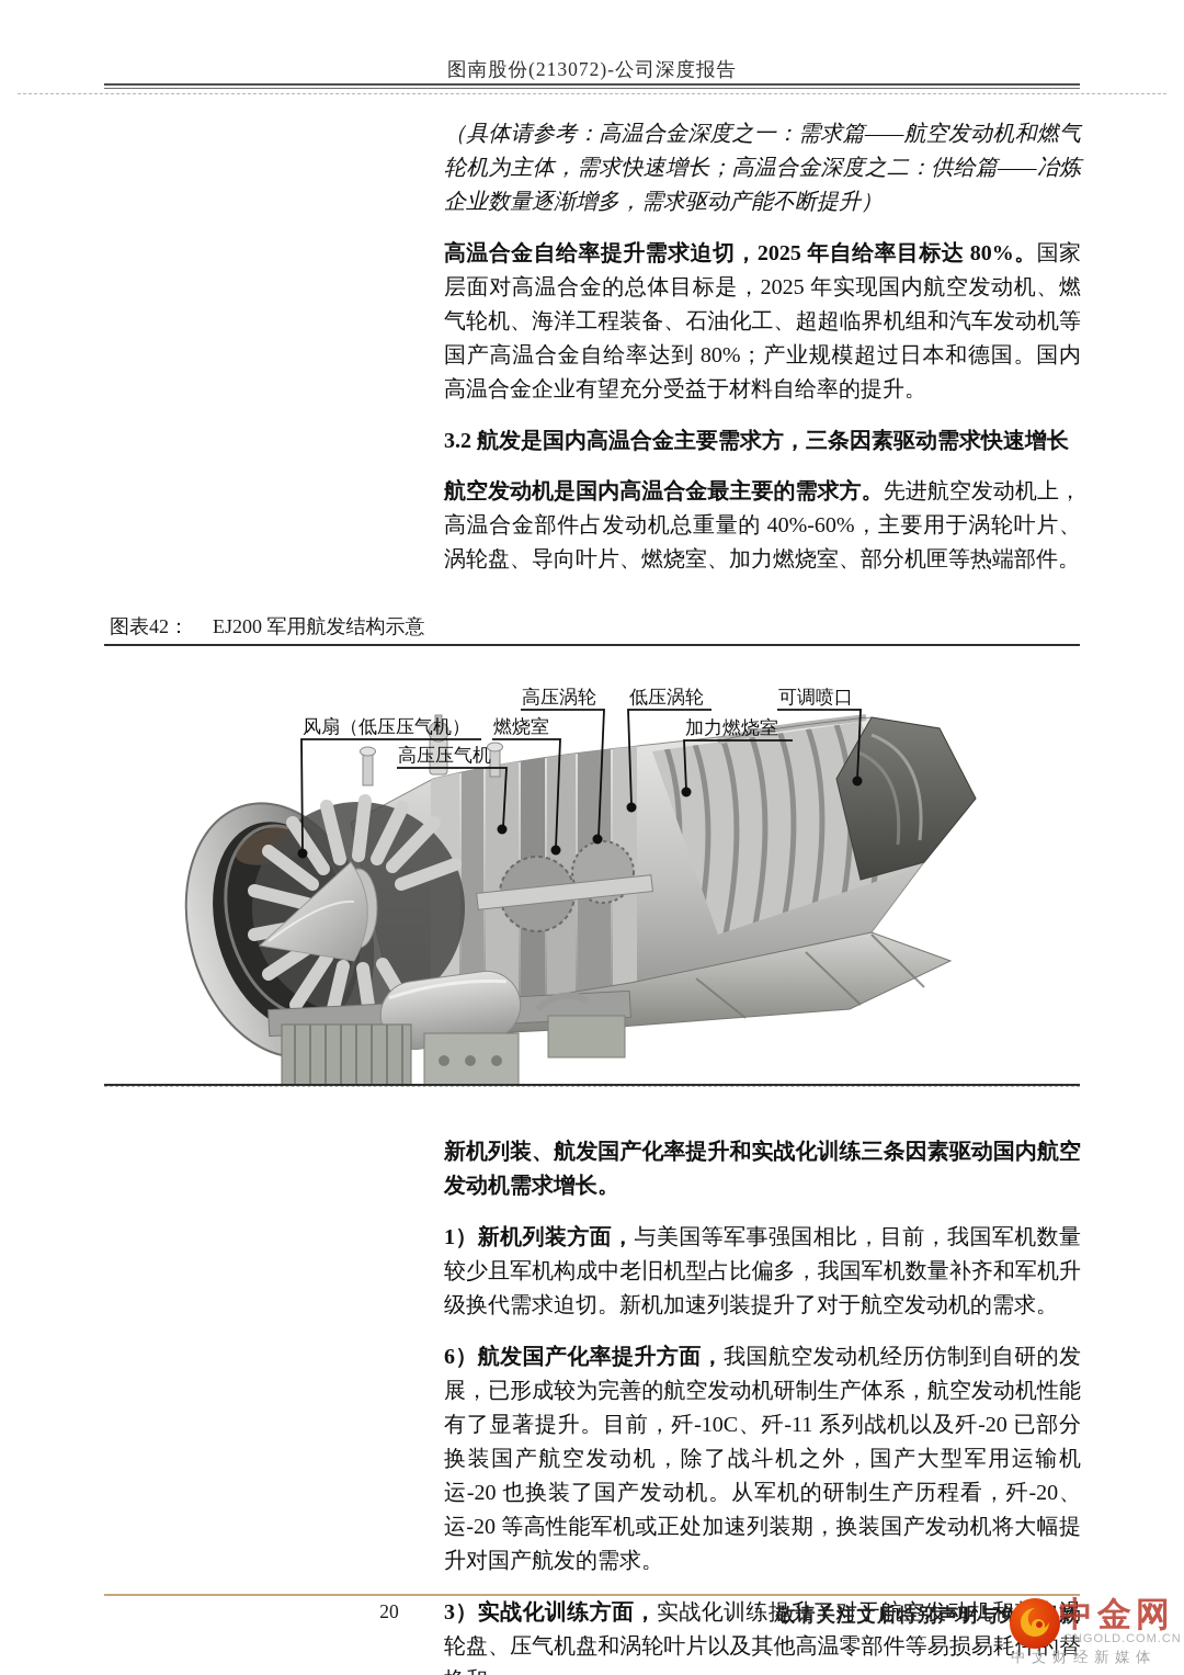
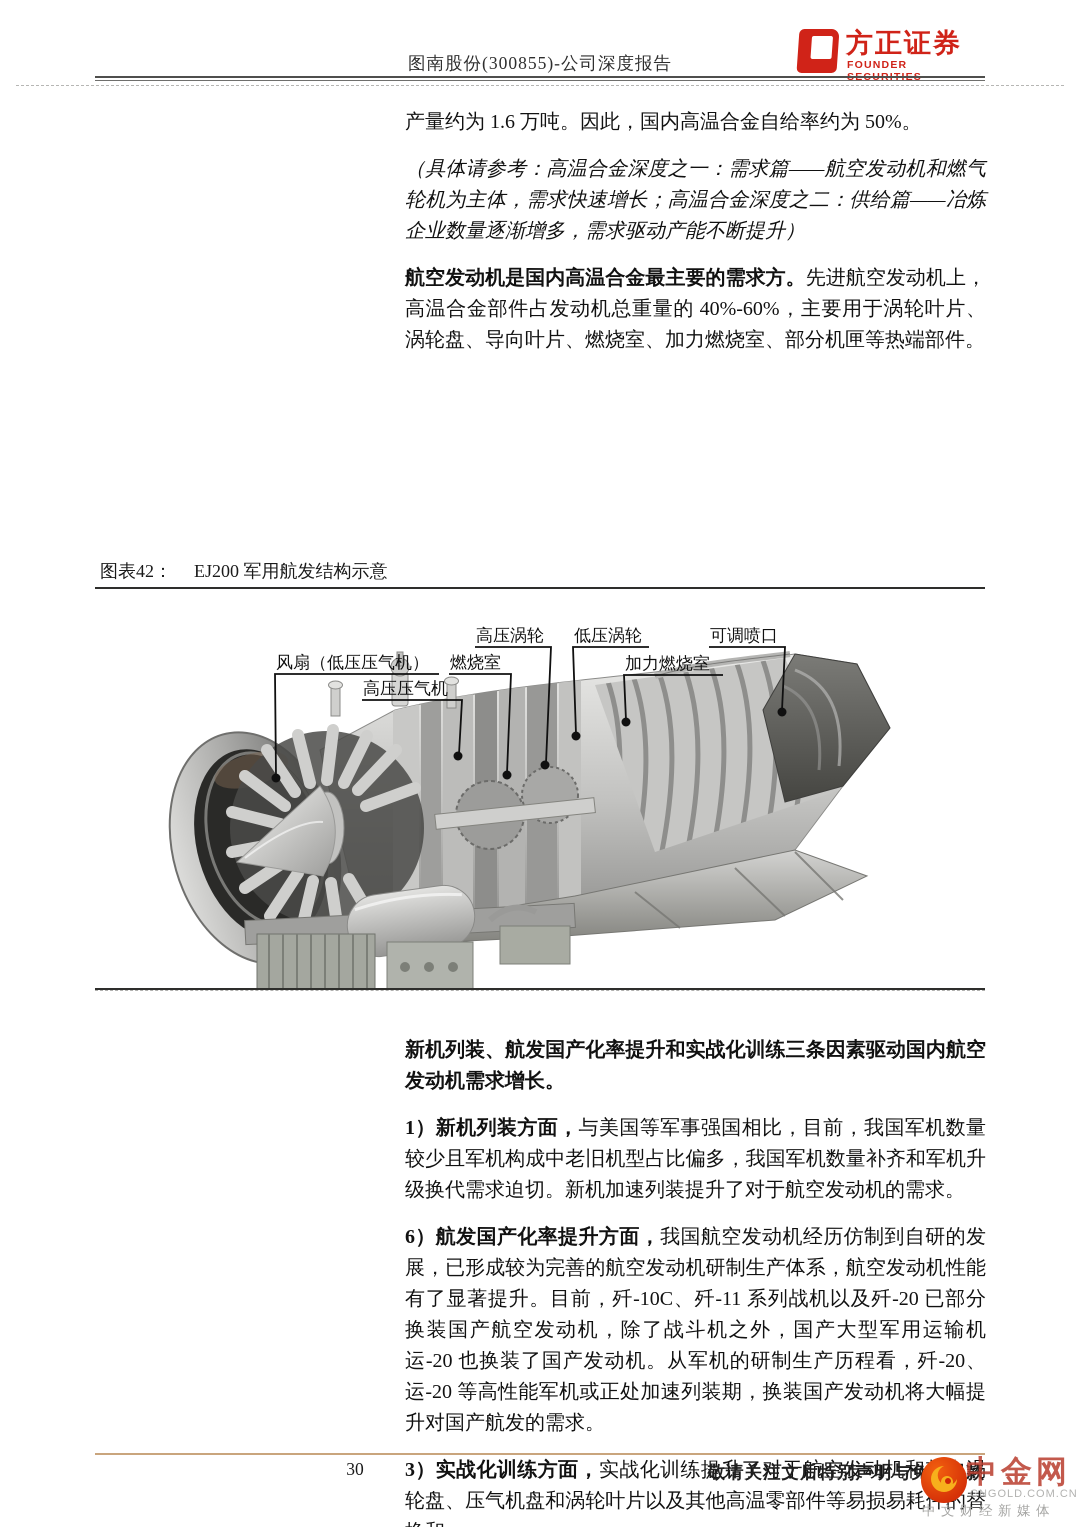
- 图南股份(213072)-公司深度报告
+ 图南股份(300855)-公司深度报告
+ 方正证券
+ FOUNDER SECURITIES
+ 产量约为 1.6 万吨。因此，国内高温合金自给率约为 50%。
  （具体请参考：高温合金深度之一：需求篇——航空发动机和燃气轮机为主体，需求快速增长；高温合金深度之二：供给篇——冶炼企业数量逐渐增多，需求驱动产能不断提升）
- 高温合金自给率提升需求迫切，2025 年自给率目标达 80%。国家层面对高温合金的总体目标是，2025 年实现国内航空发动机、燃气轮机、海洋工程装备、石油化工、超超临界机组和汽车发动机等国产高温合金自给率达到 80%；产业规模超过日本和德国。国内高温合金企业有望充分受益于材料自给率的提升。
- 3.2 航发是国内高温合金主要需求方，三条因素驱动需求快速增长
  航空发动机是国内高温合金最主要的需求方。先进航空发动机上，高温合金部件占发动机总重量的 40%-60%，主要用于涡轮叶片、涡轮盘、导向叶片、燃烧室、加力燃烧室、部分机匣等热端部件。
  图表42： EJ200 军用航发结构示意
  高压涡轮
  低压涡轮
  可调喷口
  风扇（低压压气机）
  燃烧室
  加力燃烧室
  高压压气机
  新机列装、航发国产化率提升和实战化训练三条因素驱动国内航空发动机需求增长。
  1）新机列装方面，与美国等军事强国相比，目前，我国军机数量较少且军机构成中老旧机型占比偏多，我国军机数量补齐和军机升级换代需求迫切。新机加速列装提升了对于航空发动机的需求。
  6）航发国产化率提升方面，我国航空发动机经历仿制到自研的发展，已形成较为完善的航空发动机研制生产体系，航空发动机性能有了显著提升。目前，歼-10C、歼-11 系列战机以及歼-20 已部分换装国产航空发动机，除了战斗机之外，国产大型军用运输机运-20 也换装了国产发动机。从军机的研制生产历程看，歼-20、运-20 等高性能军机或正处加速列装期，换装国产发动机将大幅提升对国产航发的需求。
  3）实战化训练方面，实战化训练提升了对于航空发动机和涡轮盘、压气机盘和涡轮叶片以及其他高温零部件等易损易耗的替
- 20
+ 30
  敬请关注文后特别声明与免款
  中金网
  CNGOLD.COM.CN
  中文财经新媒体
